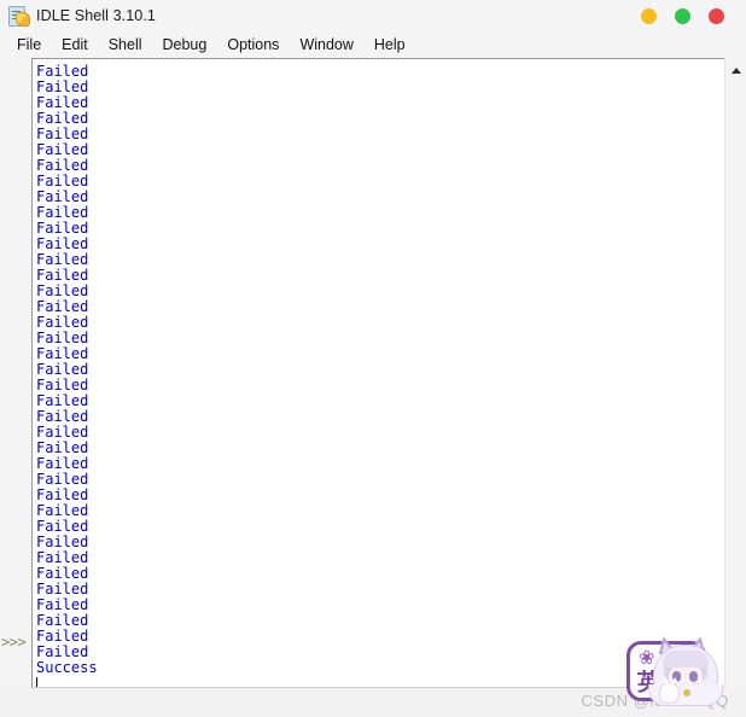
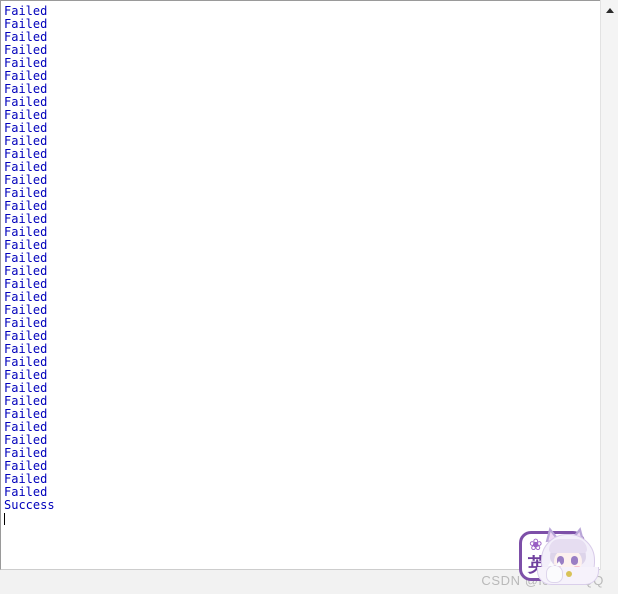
- IDLE Shell 3.10.1
- File
- Edit
- Shell
- Debug
- Options
- Window
- Help
- >>>
  Failed
  Failed
  Failed
  Failed
  Failed
  Failed
  Failed
  Failed
  Failed
  Failed
  Failed
  Failed
  Failed
  Failed
  Failed
  Failed
  Failed
  Failed
  Failed
  Failed
  Failed
  Failed
  Failed
  Failed
  Failed
  Failed
  Failed
  Failed
  Failed
  Failed
  Failed
  Failed
  Failed
  Failed
  Failed
  Failed
  Failed
  Failed
  Success
  ❀
  英
